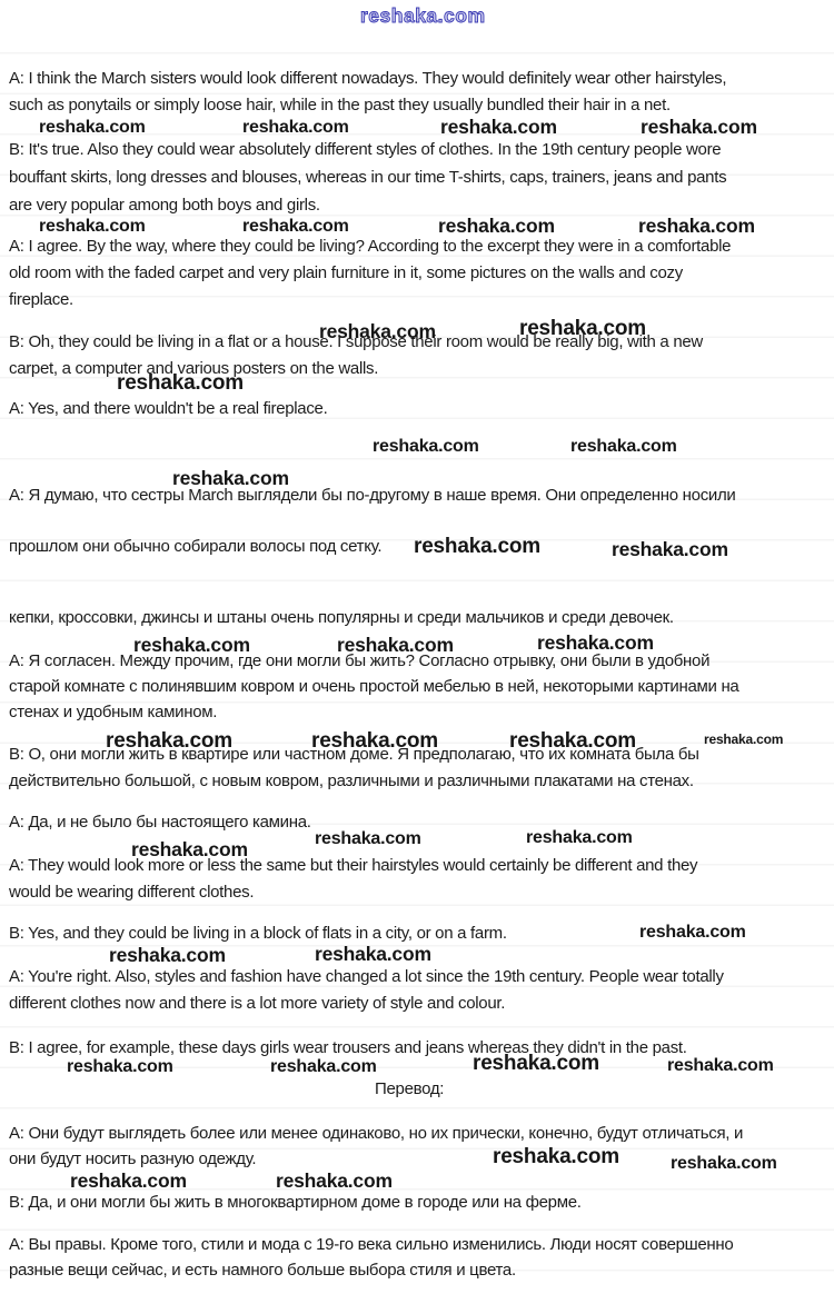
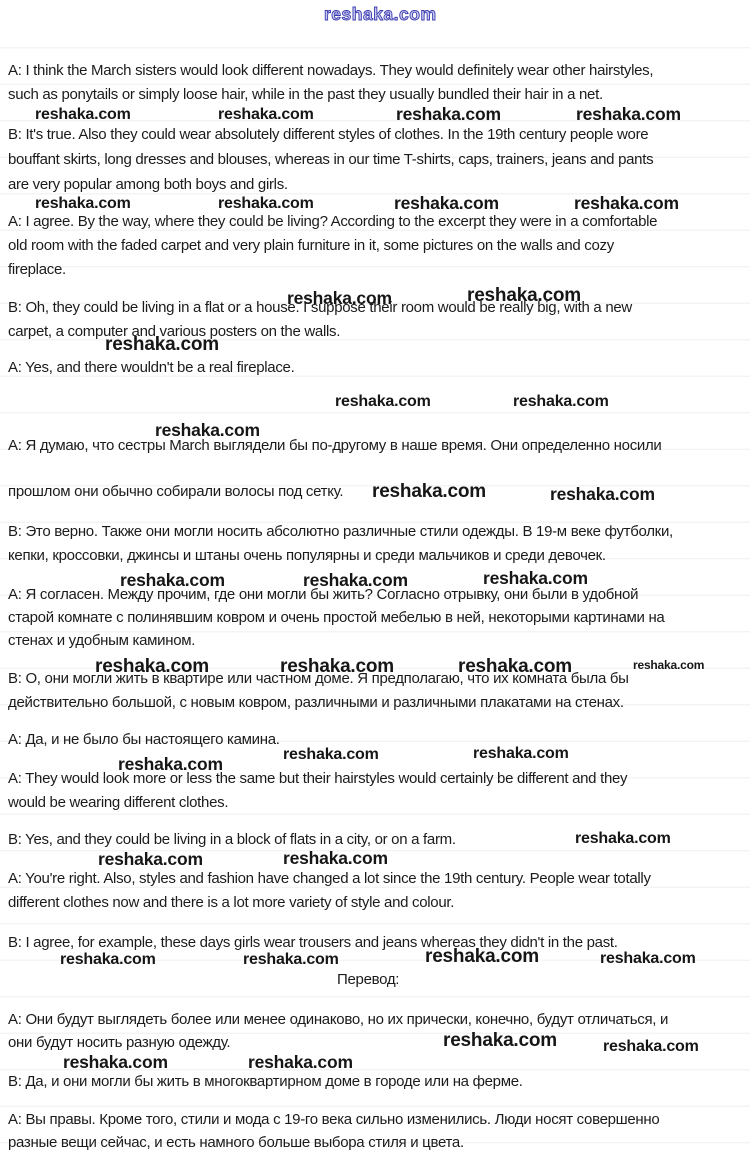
  reshaka.com
  A: I think the March sisters would look different nowadays. They would definitely wear other hairstyles,
  such as ponytails or simply loose hair, while in the past they usually bundled their hair in a net.
  B: It's true. Also they could wear absolutely different styles of clothes. In the 19th century people wore
  bouffant skirts, long dresses and blouses, whereas in our time T-shirts, caps, trainers, jeans and pants
  are very popular among both boys and girls.
  A: I agree. By the way, where they could be living? According to the excerpt they were in a comfortable
  old room with the faded carpet and very plain furniture in it, some pictures on the walls and cozy
  fireplace.
  B: Oh, they could be living in a flat or a house. I suppose their room would be really big, with a new
  carpet, a computer and various posters on the walls.
  A: Yes, and there wouldn't be a real fireplace.
  A: Я думаю, что сестры March выглядели бы по-другому в наше время. Они определенно носили
  прошлом они обычно собирали волосы под сетку.
+ B: Это верно. Также они могли носить абсолютно различные стили одежды. В 19-м веке футболки,
  кепки, кроссовки, джинсы и штаны очень популярны и среди мальчиков и среди девочек.
  A: Я согласен. Между прочим, где они могли бы жить? Согласно отрывку, они были в удобной
  старой комнате с полинявшим ковром и очень простой мебелью в ней, некоторыми картинами на
  стенах и удобным камином.
  B: О, они могли жить в квартире или частном доме. Я предполагаю, что их комната была бы
  действительно большой, с новым ковром, различными и различными плакатами на стенах.
  A: Да, и не было бы настоящего камина.
  A: They would look more or less the same but their hairstyles would certainly be different and they
  would be wearing different clothes.
  B: Yes, and they could be living in a block of flats in a city, or on a farm.
  A: You're right. Also, styles and fashion have changed a lot since the 19th century. People wear totally
  different clothes now and there is a lot more variety of style and colour.
  B: I agree, for example, these days girls wear trousers and jeans whereas they didn't in the past.
  Перевод:
  A: Они будут выглядеть более или менее одинаково, но их прически, конечно, будут отличаться, и
  они будут носить разную одежду.
  B: Да, и они могли бы жить в многоквартирном доме в городе или на ферме.
  A: Вы правы. Кроме того, стили и мода с 19-го века сильно изменились. Люди носят совершенно
  разные вещи сейчас, и есть намного больше выбора стиля и цвета.
  reshaka.com
  reshaka.com
  reshaka.com
  reshaka.com
  reshaka.com
  reshaka.com
  reshaka.com
  reshaka.com
  reshaka.com
  reshaka.com
  reshaka.com
  reshaka.com
  reshaka.com
  reshaka.com
  reshaka.com
  reshaka.com
  reshaka.com
  reshaka.com
  reshaka.com
  reshaka.com
  reshaka.com
  reshaka.com
  reshaka.com
  reshaka.com
  reshaka.com
  reshaka.com
  reshaka.com
  reshaka.com
  reshaka.com
  reshaka.com
  reshaka.com
  reshaka.com
  reshaka.com
  reshaka.com
  reshaka.com
  reshaka.com
  reshaka.com
